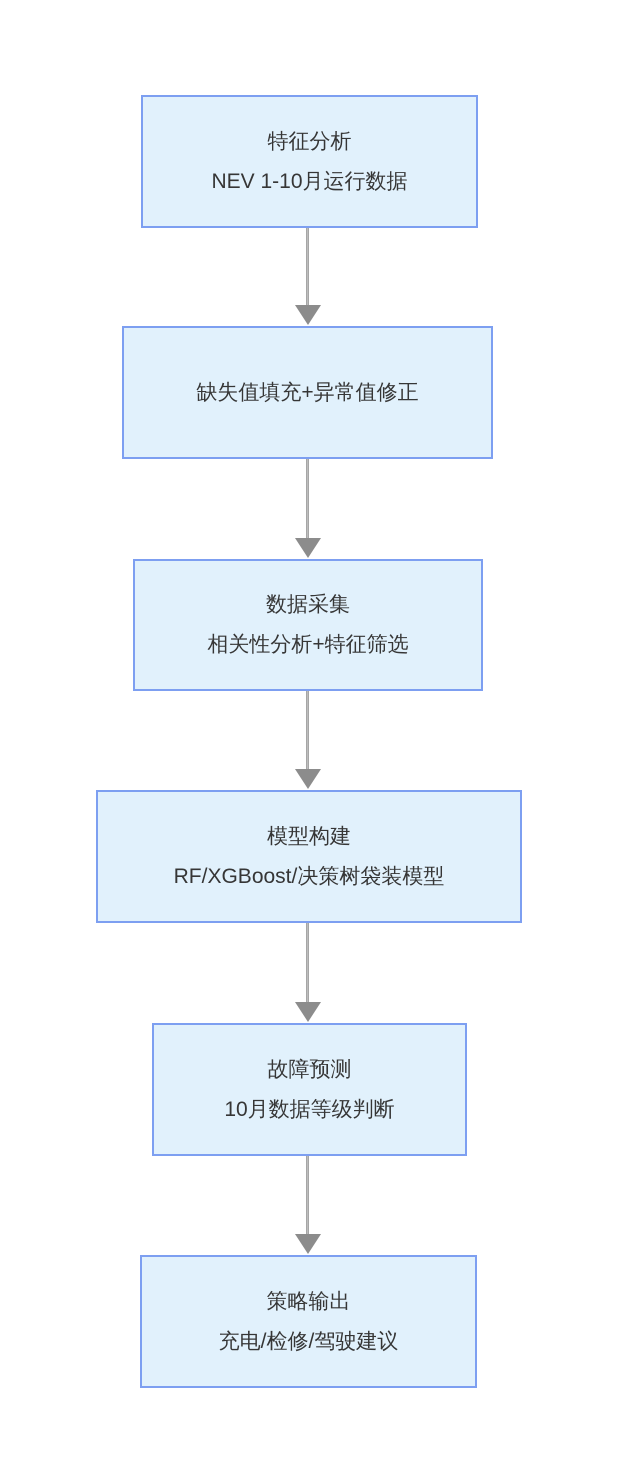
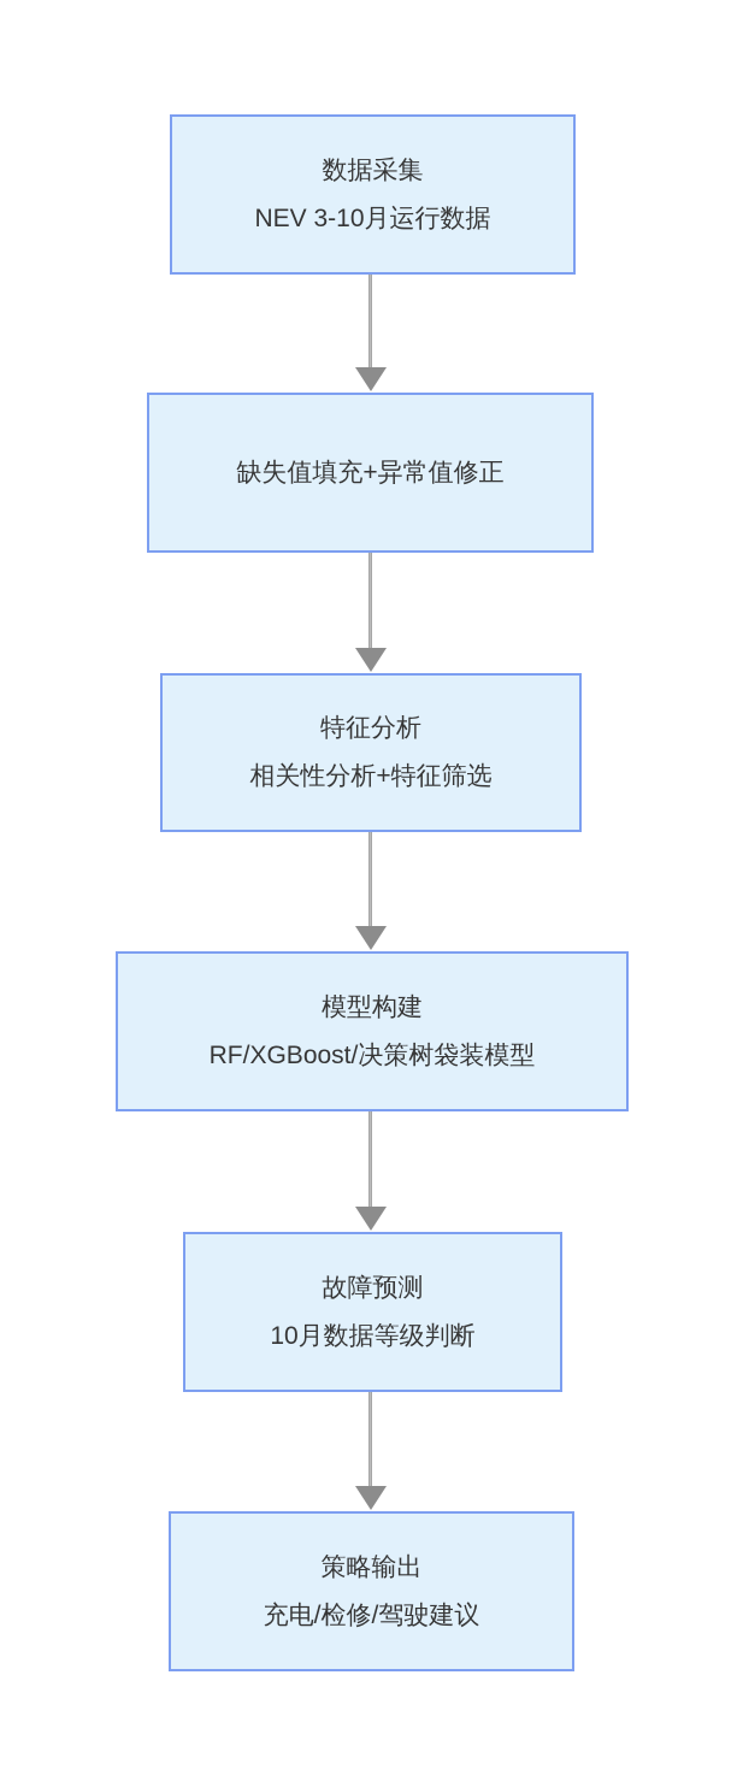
- 特征分析
+ 数据采集
- NEV 1-10月运行数据
+ NEV 3-10月运行数据
  缺失值填充+异常值修正
- 数据采集
+ 特征分析
  相关性分析+特征筛选
  模型构建
  RF/XGBoost/决策树袋装模型
  故障预测
  10月数据等级判断
  策略输出
  充电/检修/驾驶建议
